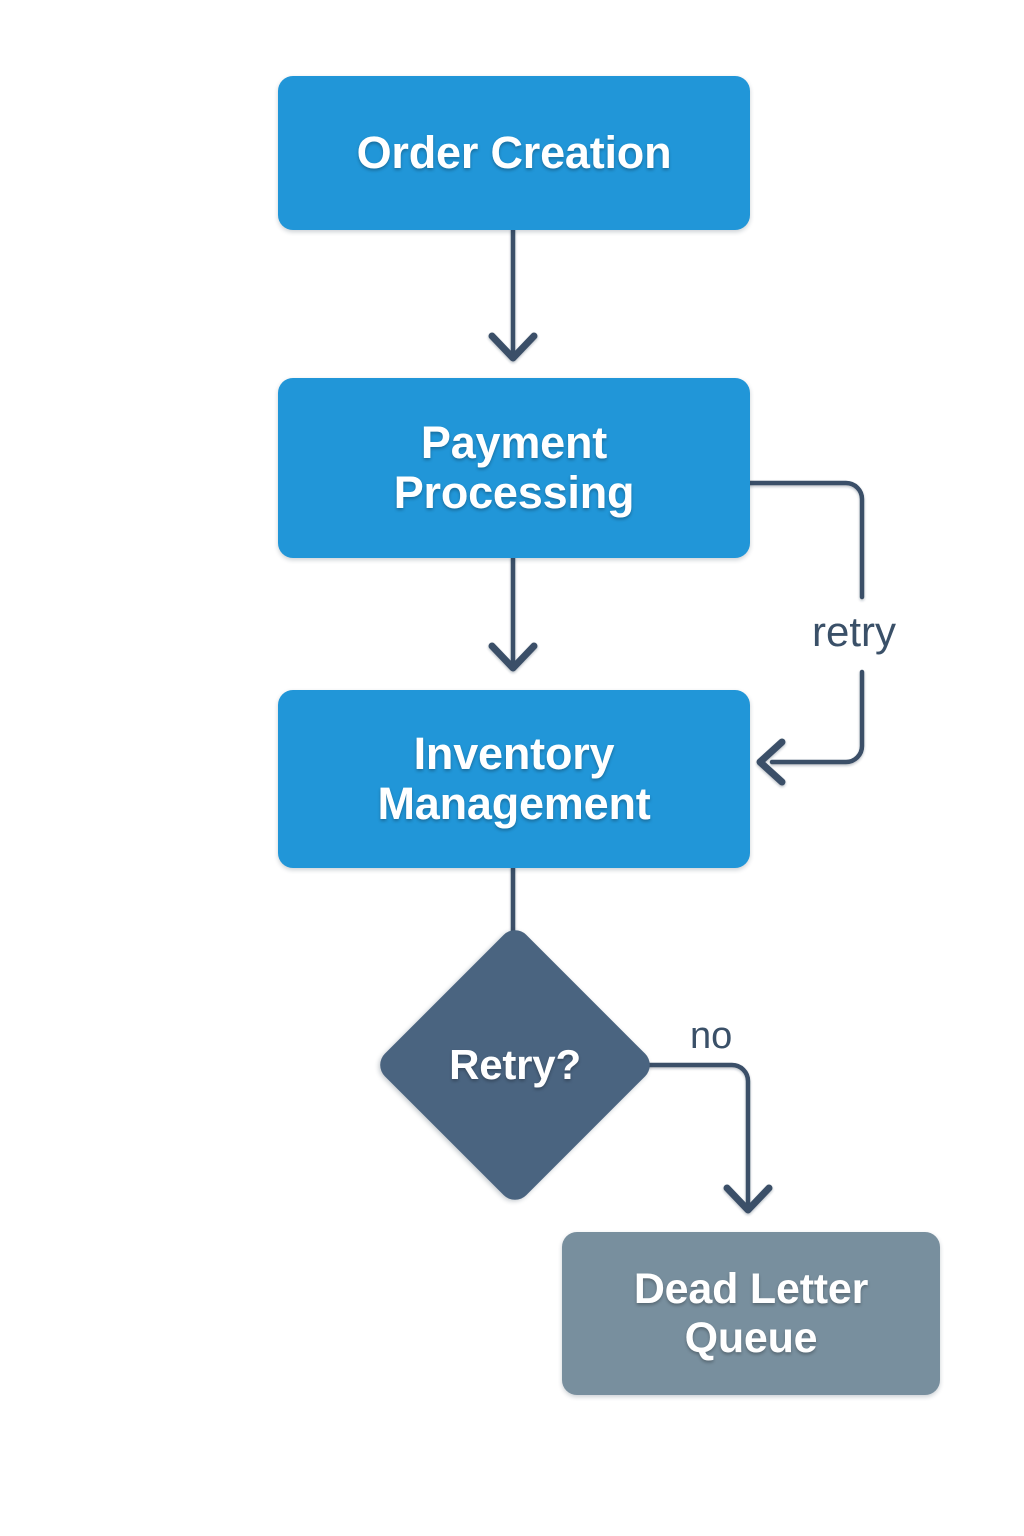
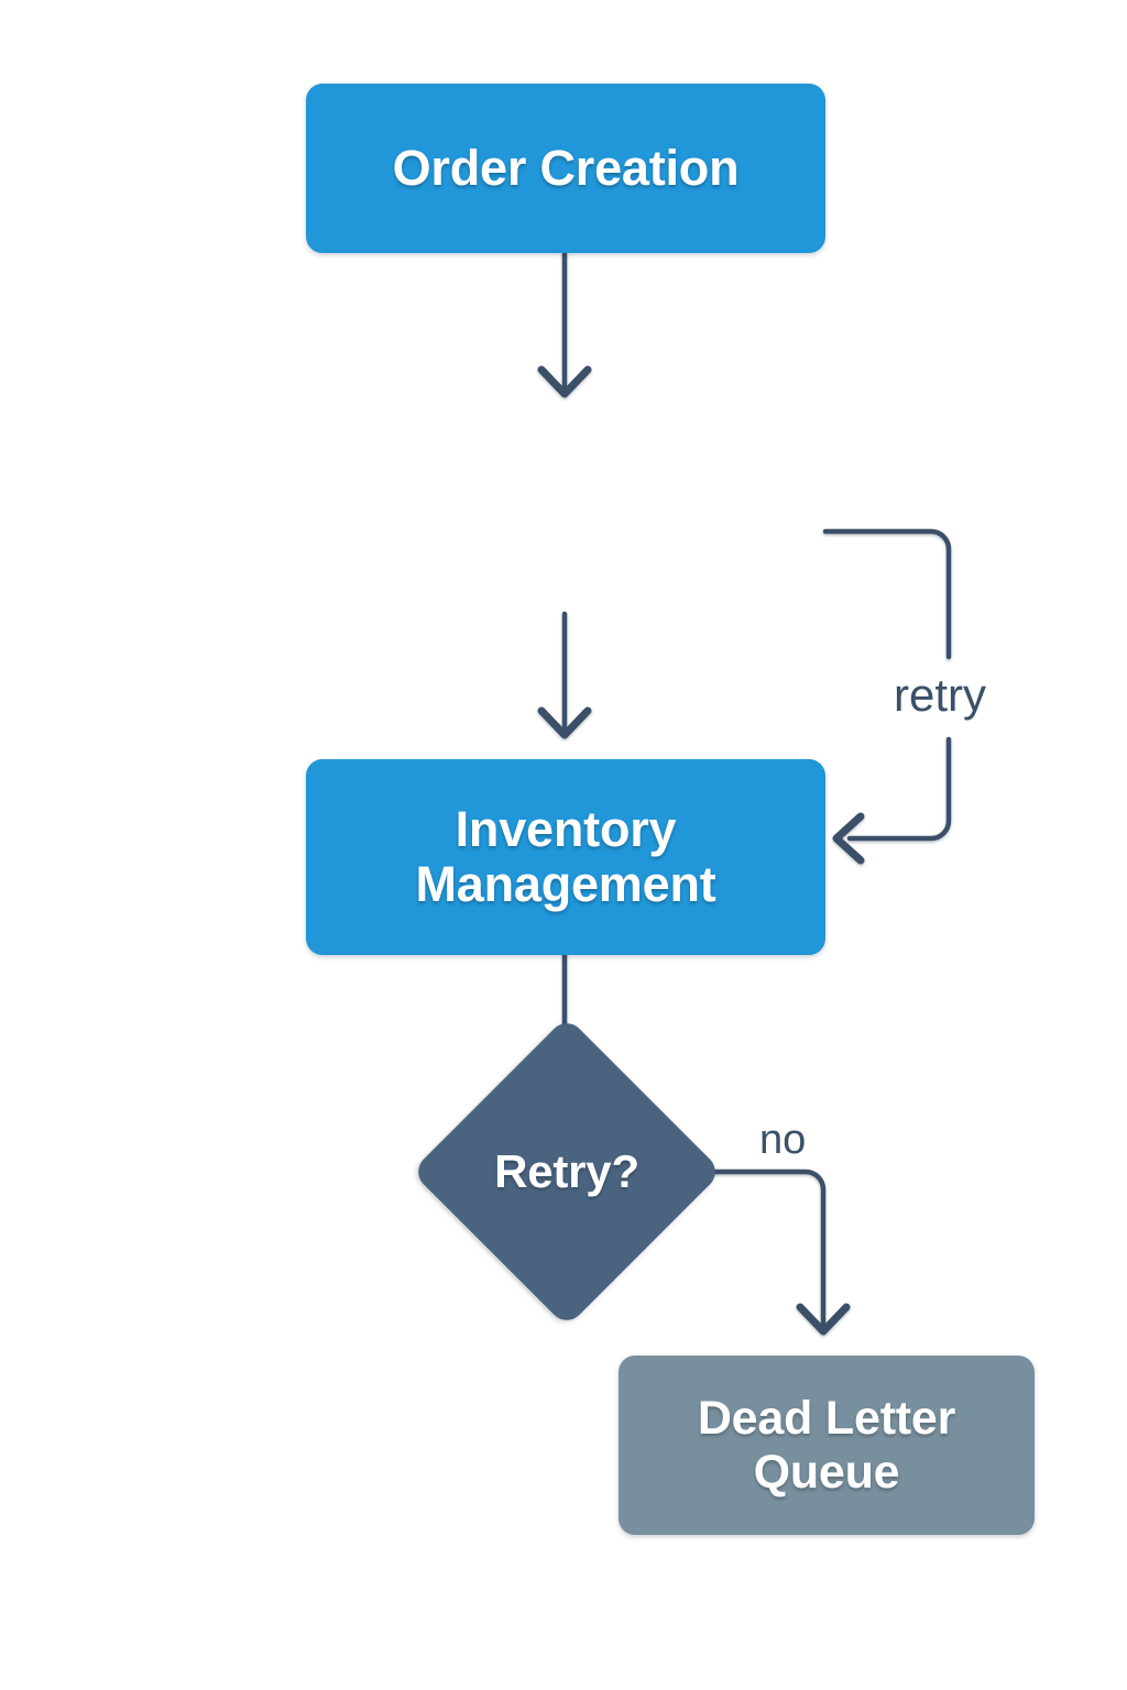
  Order Creation
- Payment
- Processing
  Inventory
  Management
  Retry?
  Dead Letter
  Queue
  retry
  no
